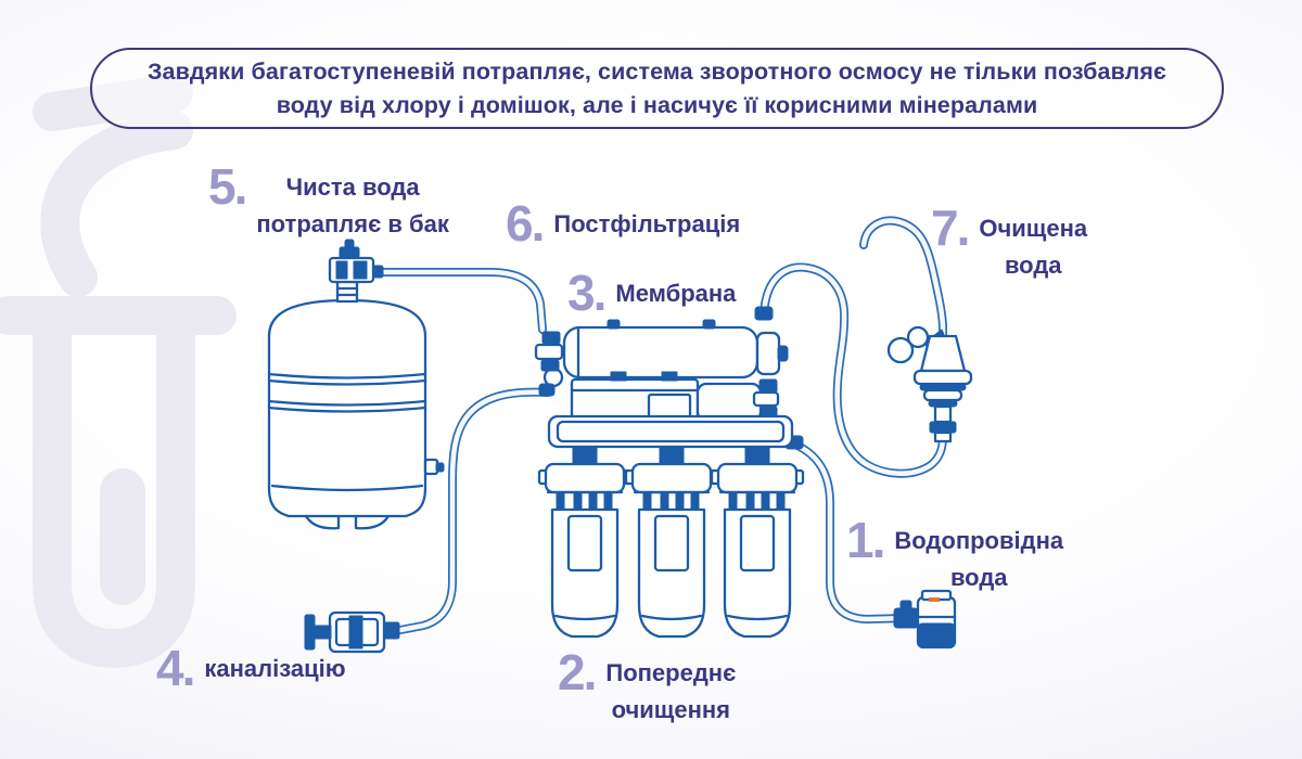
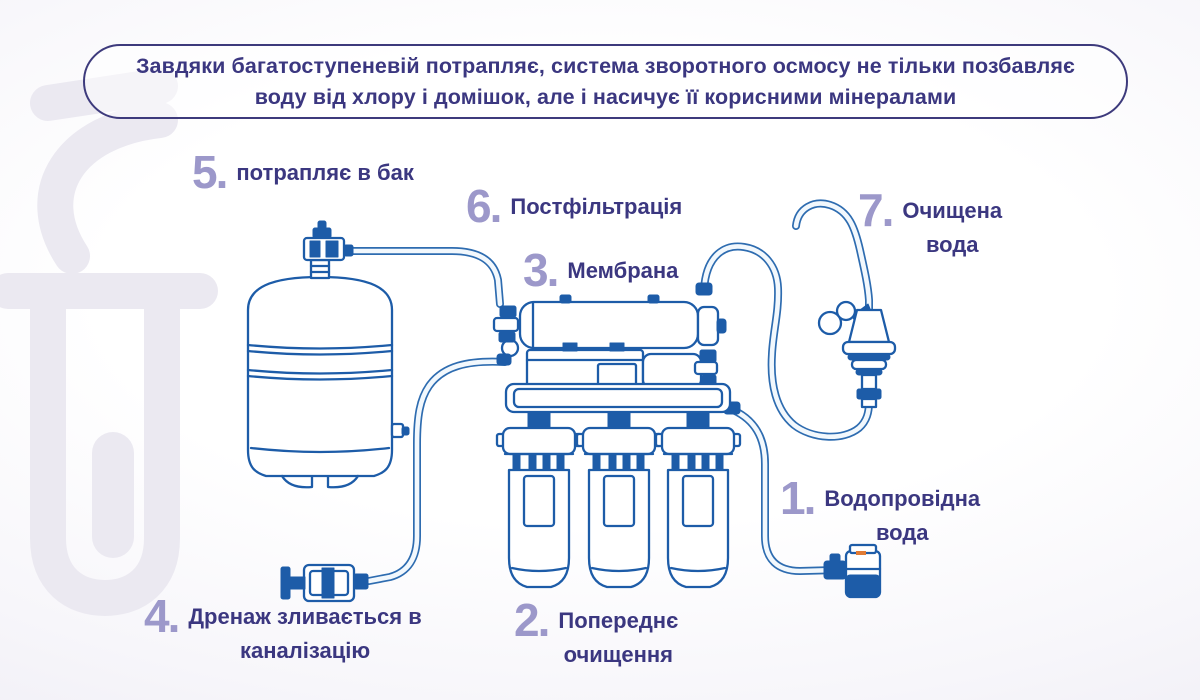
  Завдяки багатоступеневій потрапляє, система зворотного осмосу не тільки позбавляє
  воду від хлору і домішок, але і насичує її корисними мінералами
  1.
  Водопровідна
  вода
  2.
  Попереднє
  очищення
  3.
  Мембрана
  4.
+ Дренаж зливається в
  каналізацію
  5.
- Чиста вода
  потрапляє в бак
  6.
  Постфільтрація
  7.
  Очищена
  вода
